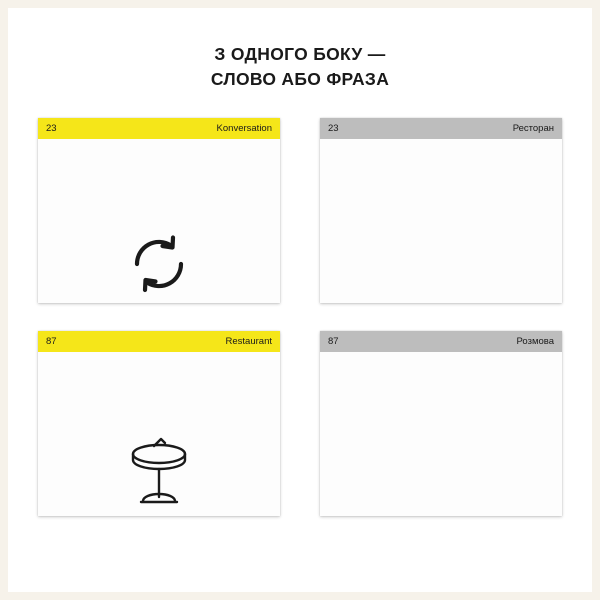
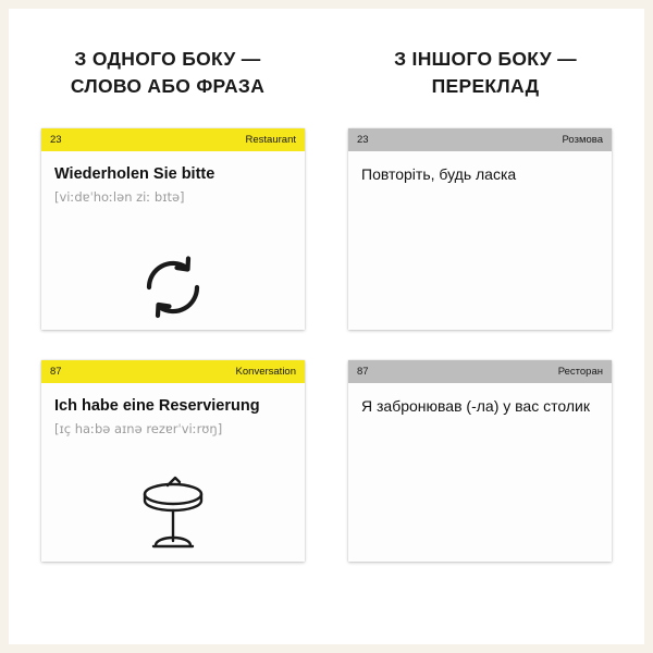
  З ОДНОГО БОКУ —
  СЛОВО АБО ФРАЗА
+ З ІНШОГО БОКУ —
+ ПЕРЕКЛАД
  23
- Konversation
+ Restaurant
+ Wiederholen Sie bitte
+ [viːdɐˈhoːlən ziː bɪtə]
  23
- Ресторан
+ Розмова
+ Повторіть, будь ласка
  87
- Restaurant
+ Konversation
+ Ich habe eine Reservierung
+ [ɪç haːbə aɪnə rezɐrˈviːrʊŋ]
  87
- Розмова
+ Ресторан
+ Я забронював (-ла) у вас столик
